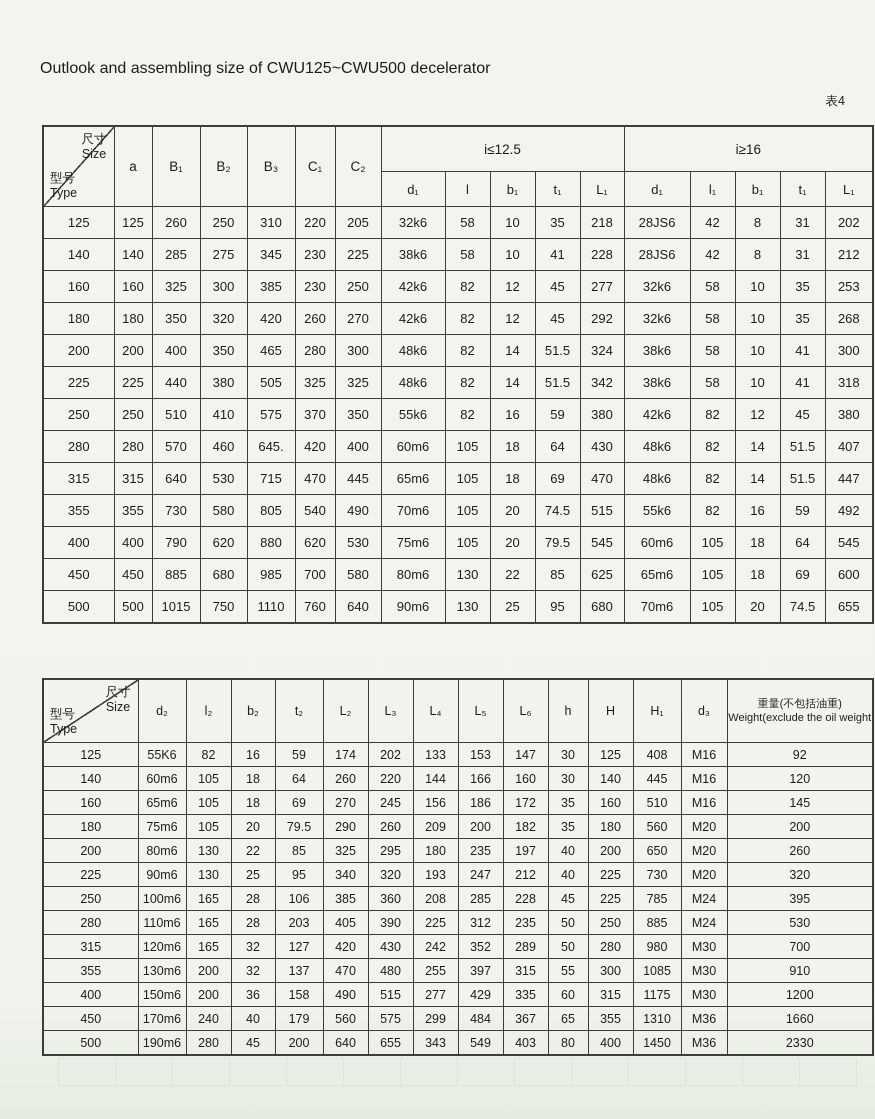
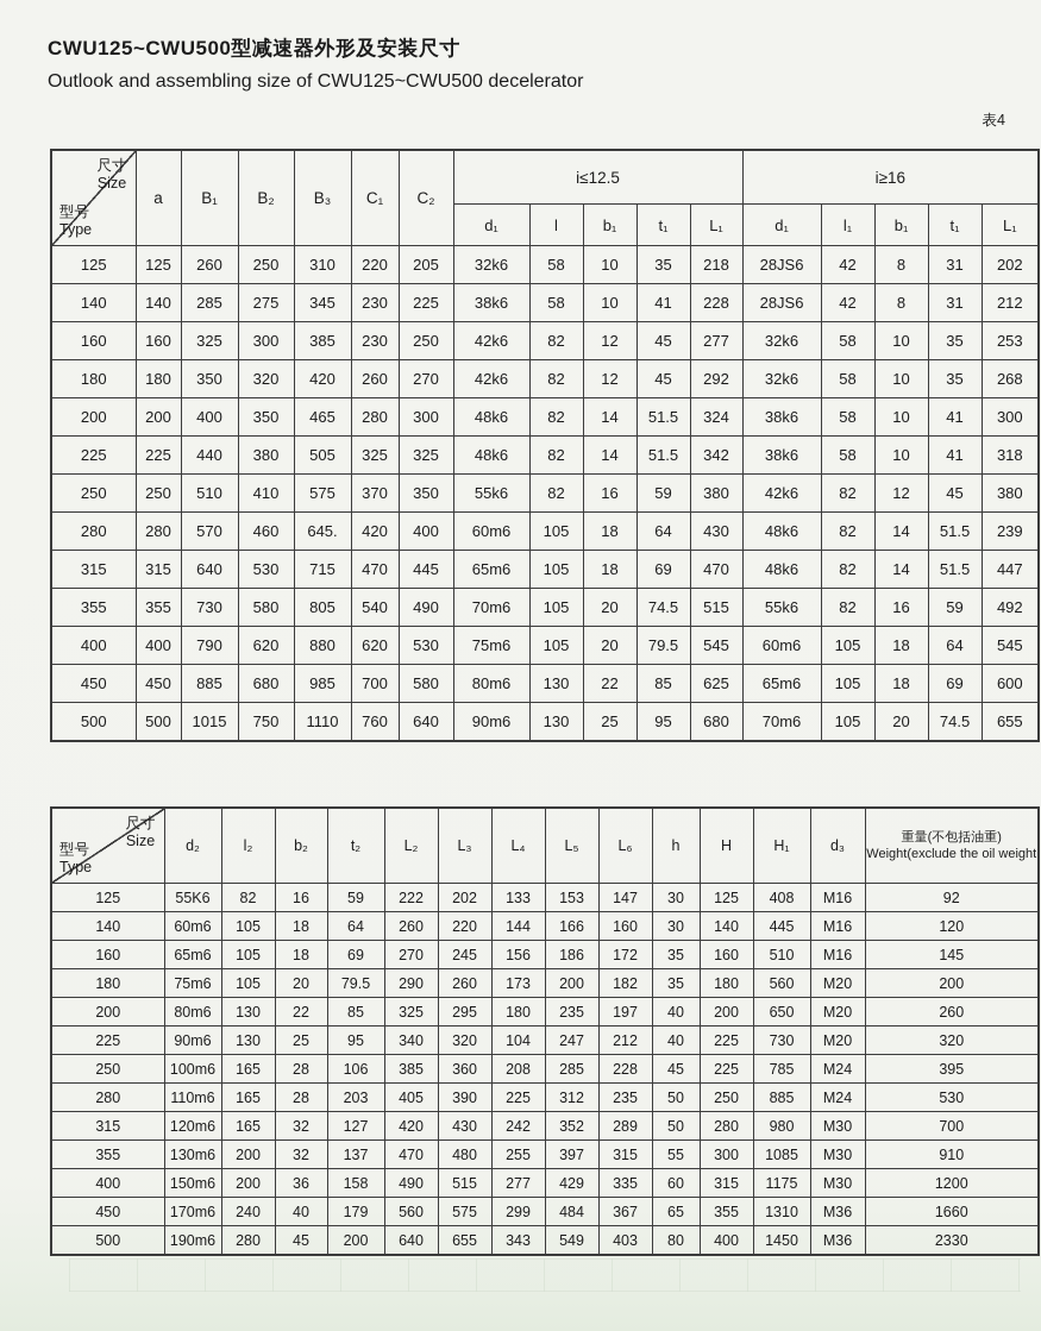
+ CWU125~CWU500型减速器外形及安装尺寸
  Outlook and assembling size of CWU125~CWU500 decelerator
  表4
  尺寸 Size 型号 Type	a	B₁	B₂	B₃	C₁	C₂	i≤12.5	i≥16
  d₁	l	b₁	t₁	L₁	d₁	l₁	b₁	t₁	L₁
  125	125	260	250	310	220	205	32k6	58	10	35	218	28JS6	42	8	31	202
  140	140	285	275	345	230	225	38k6	58	10	41	228	28JS6	42	8	31	212
  160	160	325	300	385	230	250	42k6	82	12	45	277	32k6	58	10	35	253
  180	180	350	320	420	260	270	42k6	82	12	45	292	32k6	58	10	35	268
  200	200	400	350	465	280	300	48k6	82	14	51.5	324	38k6	58	10	41	300
  225	225	440	380	505	325	325	48k6	82	14	51.5	342	38k6	58	10	41	318
  250	250	510	410	575	370	350	55k6	82	16	59	380	42k6	82	12	45	380
- 280	280	570	460	645.	420	400	60m6	105	18	64	430	48k6	82	14	51.5	407
+ 280	280	570	460	645.	420	400	60m6	105	18	64	430	48k6	82	14	51.5	239
  315	315	640	530	715	470	445	65m6	105	18	69	470	48k6	82	14	51.5	447
  355	355	730	580	805	540	490	70m6	105	20	74.5	515	55k6	82	16	59	492
  400	400	790	620	880	620	530	75m6	105	20	79.5	545	60m6	105	18	64	545
  450	450	885	680	985	700	580	80m6	130	22	85	625	65m6	105	18	69	600
  500	500	1015	750	1110	760	640	90m6	130	25	95	680	70m6	105	20	74.5	655
  尺寸 Size 型号 Type	d₂	l₂	b₂	t₂	L₂	L₃	L₄	L₅	L₆	h	H	H₁	d₃	重量(不包括油重) Weight(exclude the oil weight
- 125	55K6	82	16	59	174	202	133	153	147	30	125	408	M16	92
+ 125	55K6	82	16	59	222	202	133	153	147	30	125	408	M16	92
  140	60m6	105	18	64	260	220	144	166	160	30	140	445	M16	120
  160	65m6	105	18	69	270	245	156	186	172	35	160	510	M16	145
- 180	75m6	105	20	79.5	290	260	209	200	182	35	180	560	M20	200
+ 180	75m6	105	20	79.5	290	260	173	200	182	35	180	560	M20	200
  200	80m6	130	22	85	325	295	180	235	197	40	200	650	M20	260
- 225	90m6	130	25	95	340	320	193	247	212	40	225	730	M20	320
+ 225	90m6	130	25	95	340	320	104	247	212	40	225	730	M20	320
  250	100m6	165	28	106	385	360	208	285	228	45	225	785	M24	395
  280	110m6	165	28	203	405	390	225	312	235	50	250	885	M24	530
  315	120m6	165	32	127	420	430	242	352	289	50	280	980	M30	700
  355	130m6	200	32	137	470	480	255	397	315	55	300	1085	M30	910
  400	150m6	200	36	158	490	515	277	429	335	60	315	1175	M30	1200
  450	170m6	240	40	179	560	575	299	484	367	65	355	1310	M36	1660
  500	190m6	280	45	200	640	655	343	549	403	80	400	1450	M36	2330
